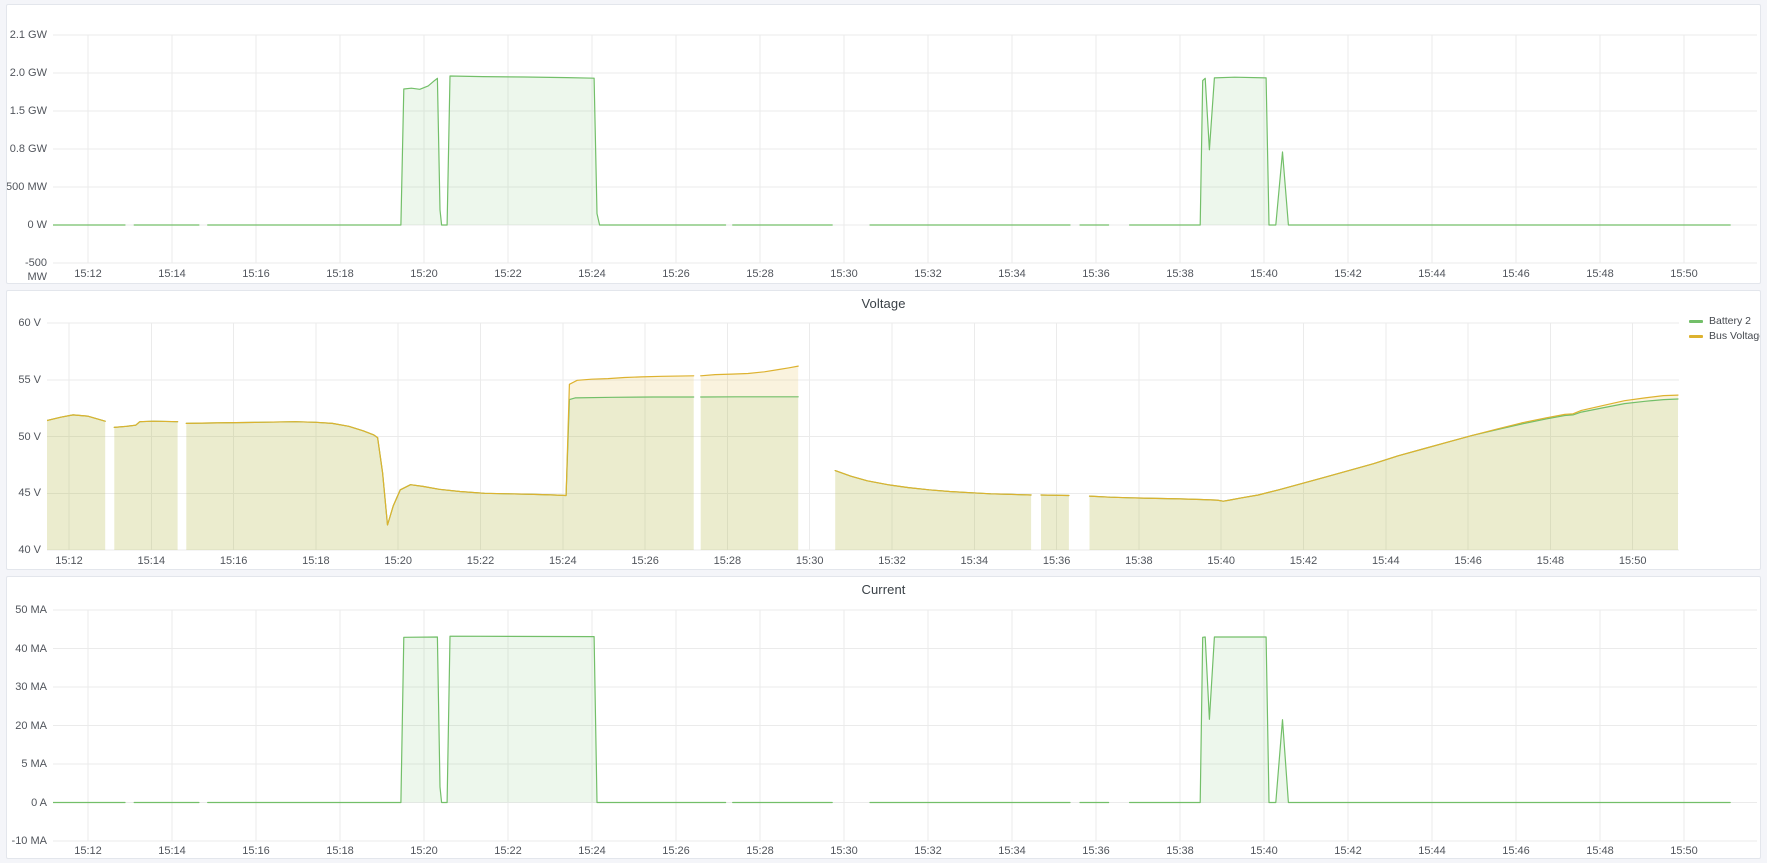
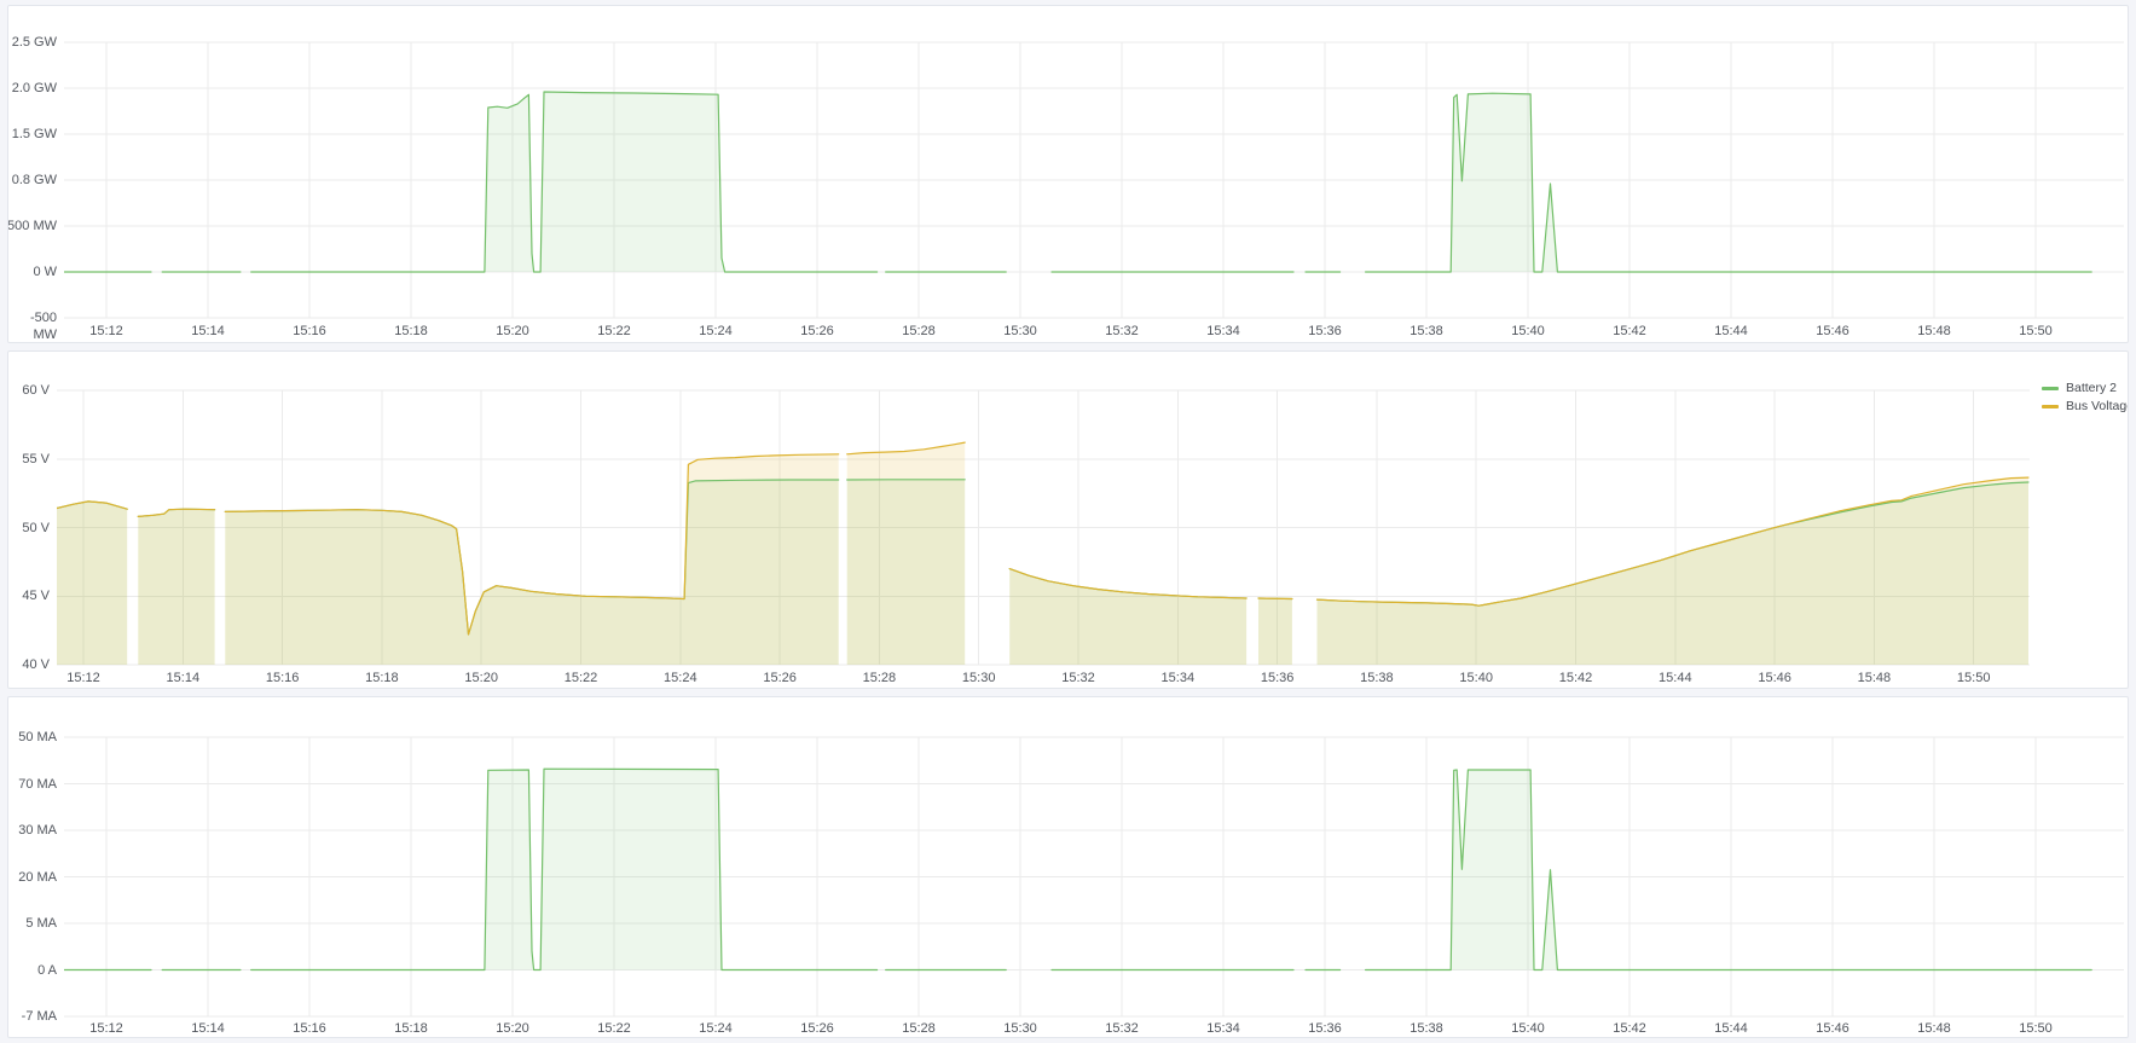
- 2.1 GW
+ 2.5 GW
  2.0 GW
  1.5 GW
  0.8 GW
  500 MW
  0 W
  -500 MW
  15:12
  15:14
  15:16
  15:18
  15:20
  15:22
  15:24
  15:26
  15:28
  15:30
  15:32
  15:34
  15:36
  15:38
  15:40
  15:42
  15:44
  15:46
  15:48
  15:50
- Voltage
  60 V
  55 V
  50 V
  45 V
  40 V
  15:12
  15:14
  15:16
  15:18
  15:20
  15:22
  15:24
  15:26
  15:28
  15:30
  15:32
  15:34
  15:36
  15:38
  15:40
  15:42
  15:44
  15:46
  15:48
  15:50
  Battery 2
  Bus Voltag
- Current
  50 MA
- 40 MA
+ 70 MA
  30 MA
  20 MA
  5 MA
  0 A
- -10 MA
+ -7 MA
  15:12
  15:14
  15:16
  15:18
  15:20
  15:22
  15:24
  15:26
  15:28
  15:30
  15:32
  15:34
  15:36
  15:38
  15:40
  15:42
  15:44
  15:46
  15:48
  15:50
